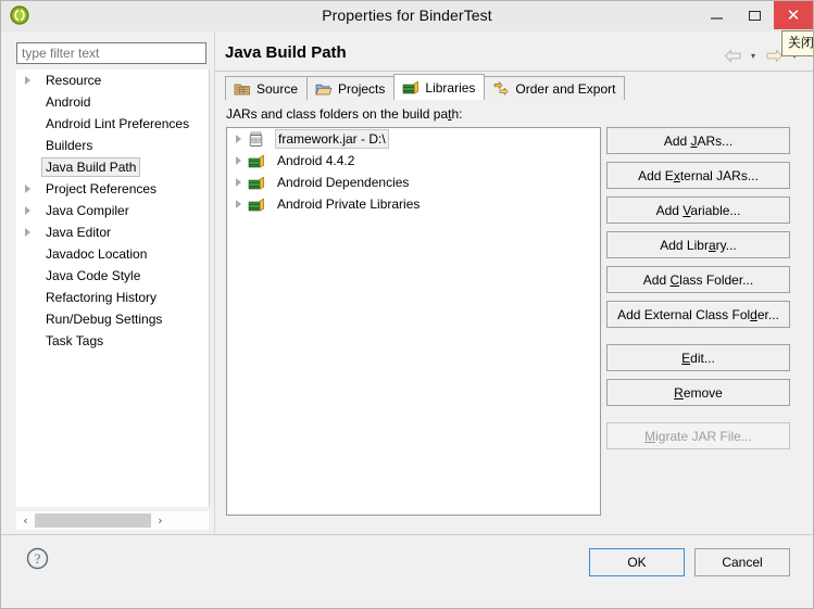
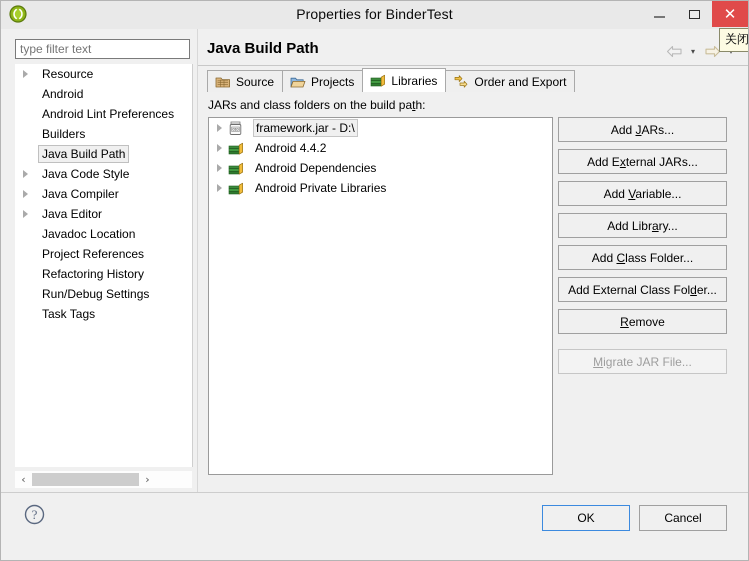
  Properties for BinderTest
  ✕
  关闭
  type filter text
  Resource
  Android
  Android Lint Preferences
  Builders
  Java Build Path
- Project References
+ Java Code Style
  Java Compiler
  Java Editor
  Javadoc Location
- Java Code Style
+ Project References
  Refactoring History
  Run/Debug Settings
  Task Tags
  ‹
  ›
  Java Build Path
  ▾
  Source
  Projects
  Libraries
  Order and Export
  JARs and class folders on the build path:
  framework.jar - D:\
  Android 4.4.2
  Android Dependencies
  Android Private Libraries
  Add JARs...
  Add External JARs...
  Add Variable...
  Add Library...
  Add Class Folder...
  Add External Class Folder...
- Edit...
  Remove
  Migrate JAR File...
  ?
  OK
  Cancel
